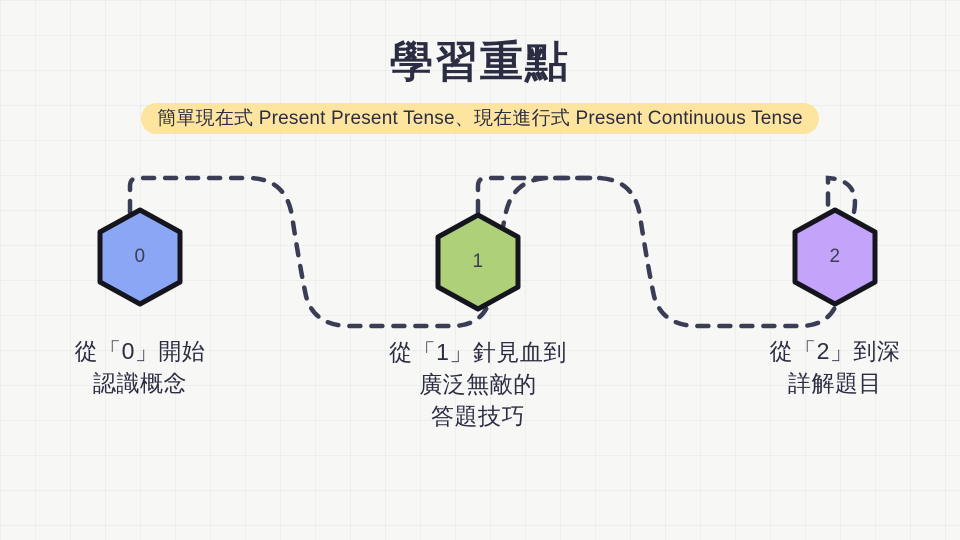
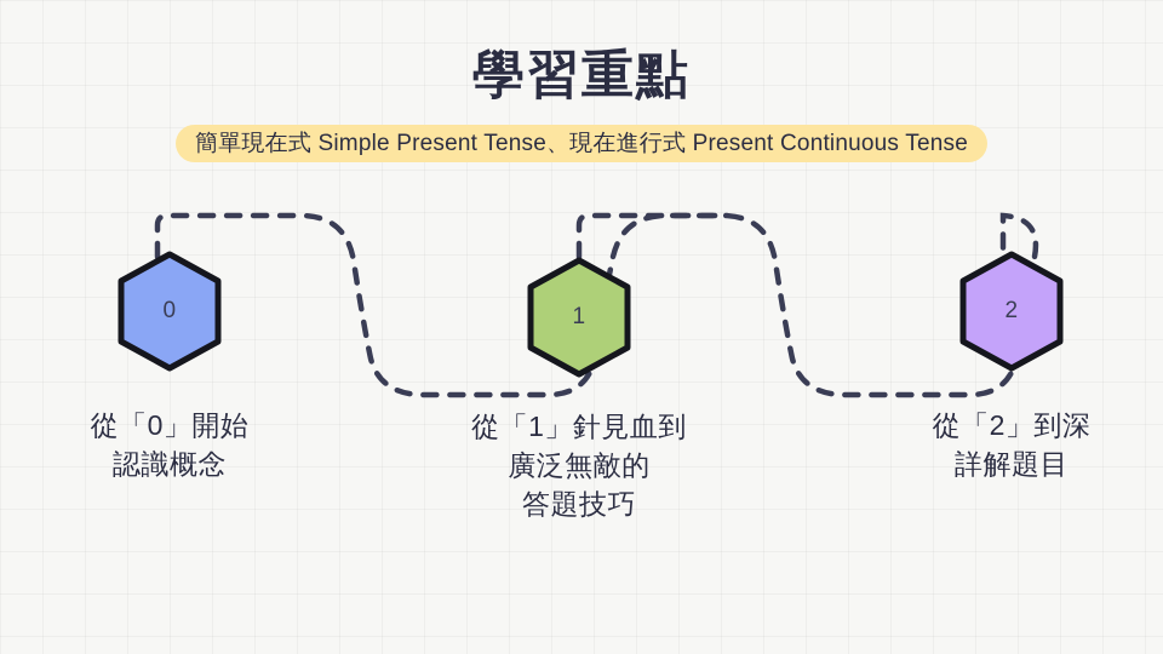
  學習重點
- 簡單現在式 Present Present Tense、現在進行式 Present Continuous Tense
+ 簡單現在式 Simple Present Tense、現在進行式 Present Continuous Tense
  0
  從「0」開始
  認識概念
  1
  從「1」針見血到
  廣泛無敵的
  答題技巧
  2
  從「2」到深
  詳解題目
